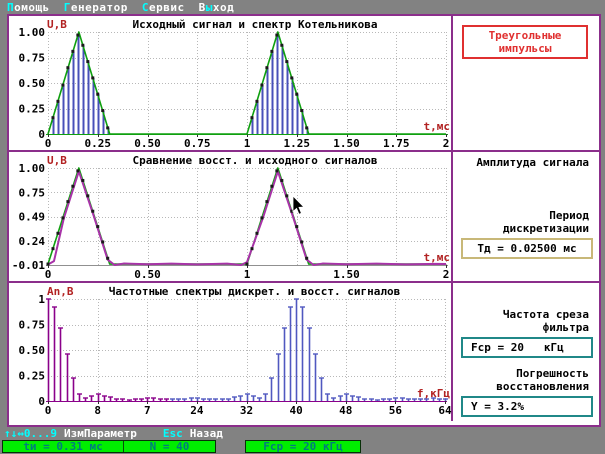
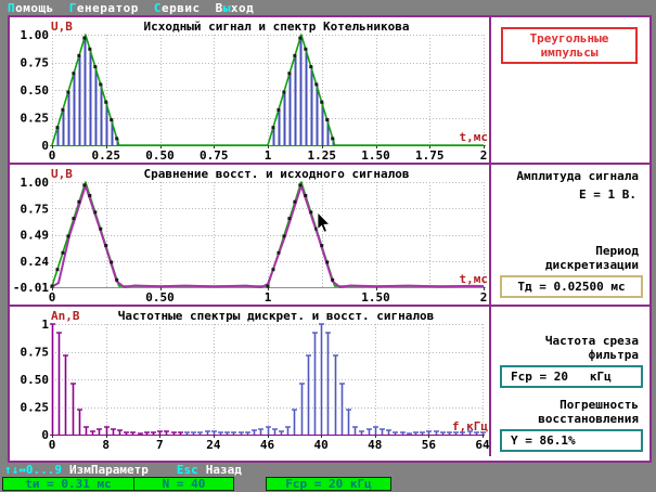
  Помощь
  Генератор
  Сервис
  Выход
  0
  0.25
  0.50
  0.75
  1
  1.25
  1.50
  1.75
  2
  1.00
  0.75
  0.50
  0.25
  0
  Исходный сигнал и спектр Котельникова
  U,В
  t,мс
  Треугольные импульсы
  0
  0.50
  1
  1.50
  2
  1.00
  0.75
  0.49
  0.24
  -0.01
  Сравнение восст. и исходного сигналов
  U,В
  t,мс
  Амплитуда сигнала
+ Е = 1 В.
  Период дискретизации
  Тд = 0.02500 мс
  0
  8
  7
  24
- 32
+ 46
  40
  48
  56
  64
  1
  0.75
  0.50
  0.25
  0
  Частотные спектры дискрет. и восст. сигналов
  An,В
  f,кГц
  Частота среза фильтра
  Fср = 20 кГц
  Погрешность восстановления
- Y = 3.2%
+ Y = 86.1%
  ↑↓↔0...9
  ИзмПараметр
  Esc
  Назад
  tи = 0.31 мс
  N = 40
  Fср = 20 кГц
